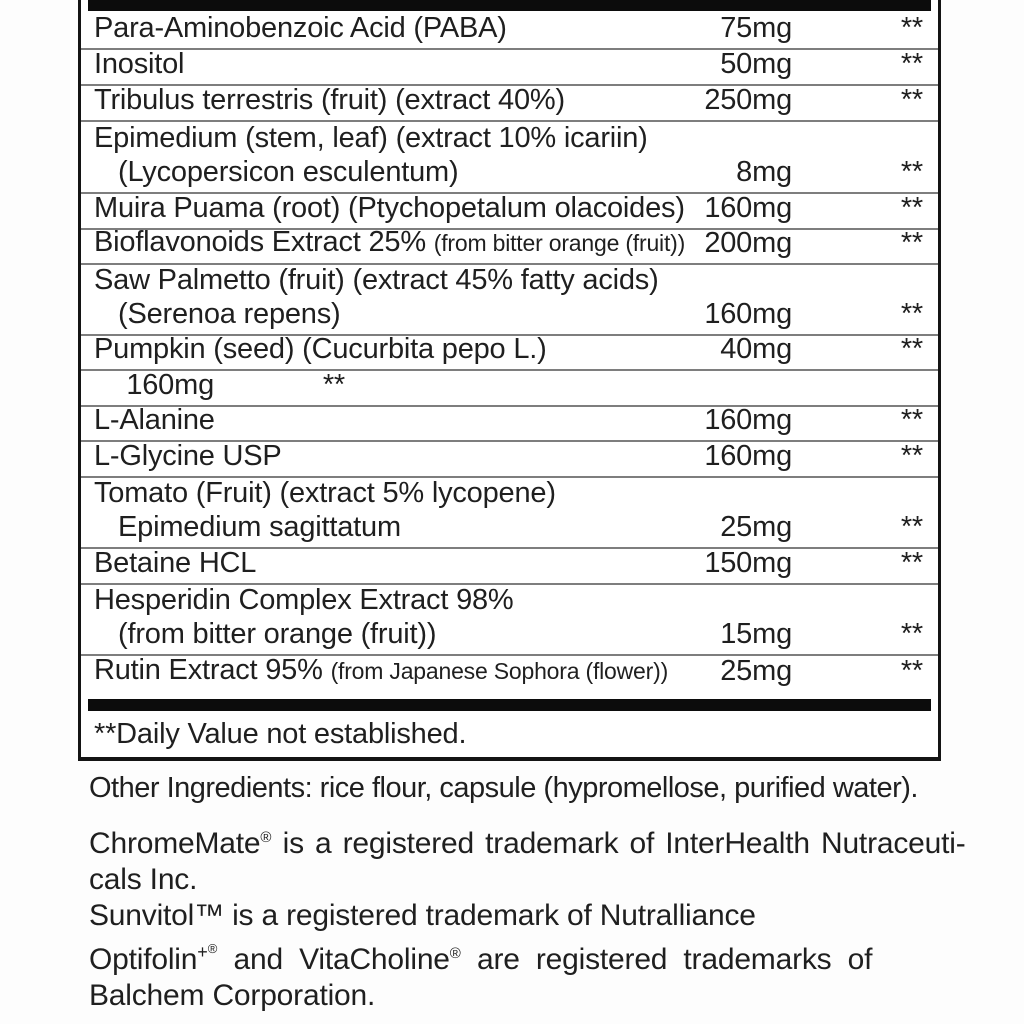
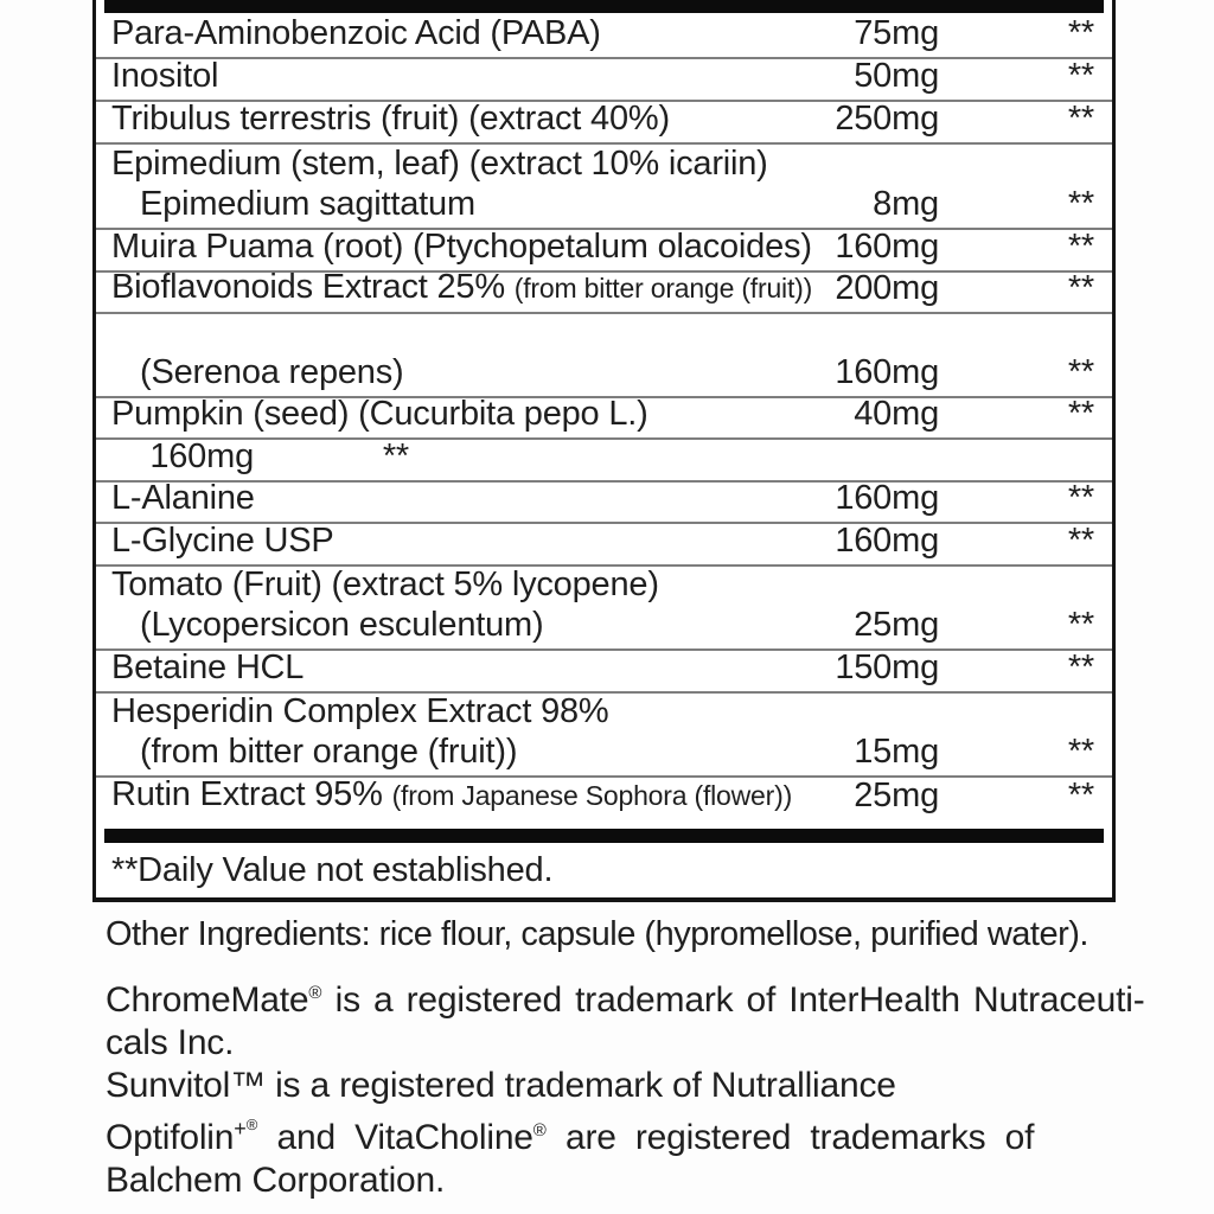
  Para-Aminobenzoic Acid (PABA)
  75mg
  **
  Inositol
  50mg
  **
  Tribulus terrestris (fruit) (extract 40%)
  250mg
  **
  Epimedium (stem, leaf) (extract 10% icariin)
- (Lycopersicon esculentum)
+ Epimedium sagittatum
  8mg
  **
  Muira Puama (root) (Ptychopetalum olacoides
  160mg
  **
  Bioflavonoids Extract 25% (from bitter orange (fruit))
  200mg
  **
- Saw Palmetto (fruit) (extract 45% fatty acids)
  (Serenoa repens)
  160mg
  **
  Pumpkin (seed) (Cucurbita pepo L.)
  40mg
  **
  160mg
  **
  L-Alanine
  160mg
  **
  L-Glycine USP
  160mg
  **
  Tomato (Fruit) (extract 5% lycopene)
- Epimedium sagittatum
+ (Lycopersicon esculentum)
  25mg
  **
  Betaine HCL
  150mg
  **
  Hesperidin Complex Extract 98%
  (from bitter orange (fruit))
  15mg
  **
  Rutin Extract 95% (from Japanese Sophora (flower))
  25mg
  **
  **Daily Value not established.
  Other Ingredients: rice flour, capsule (hypromellose, purified water).
  ChromeMate® is a registered trademark of InterHealth Nutraceuti-
  cals Inc.
  Sunvitol™ is a registered trademark of Nutralliance
  Optifolin+® and VitaCholine® are registered trademarks of
  Balchem Corporation.
